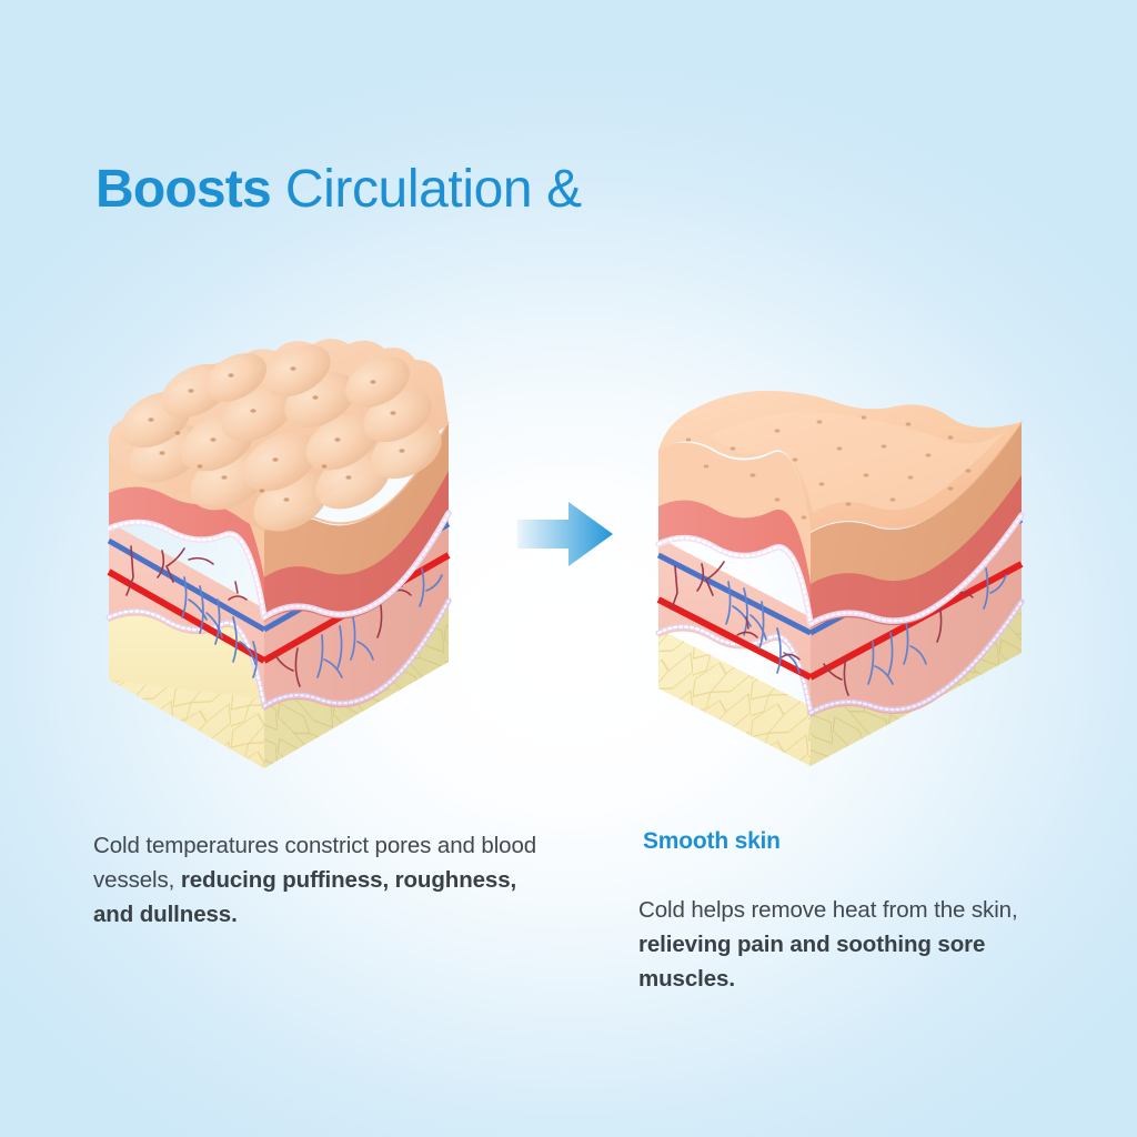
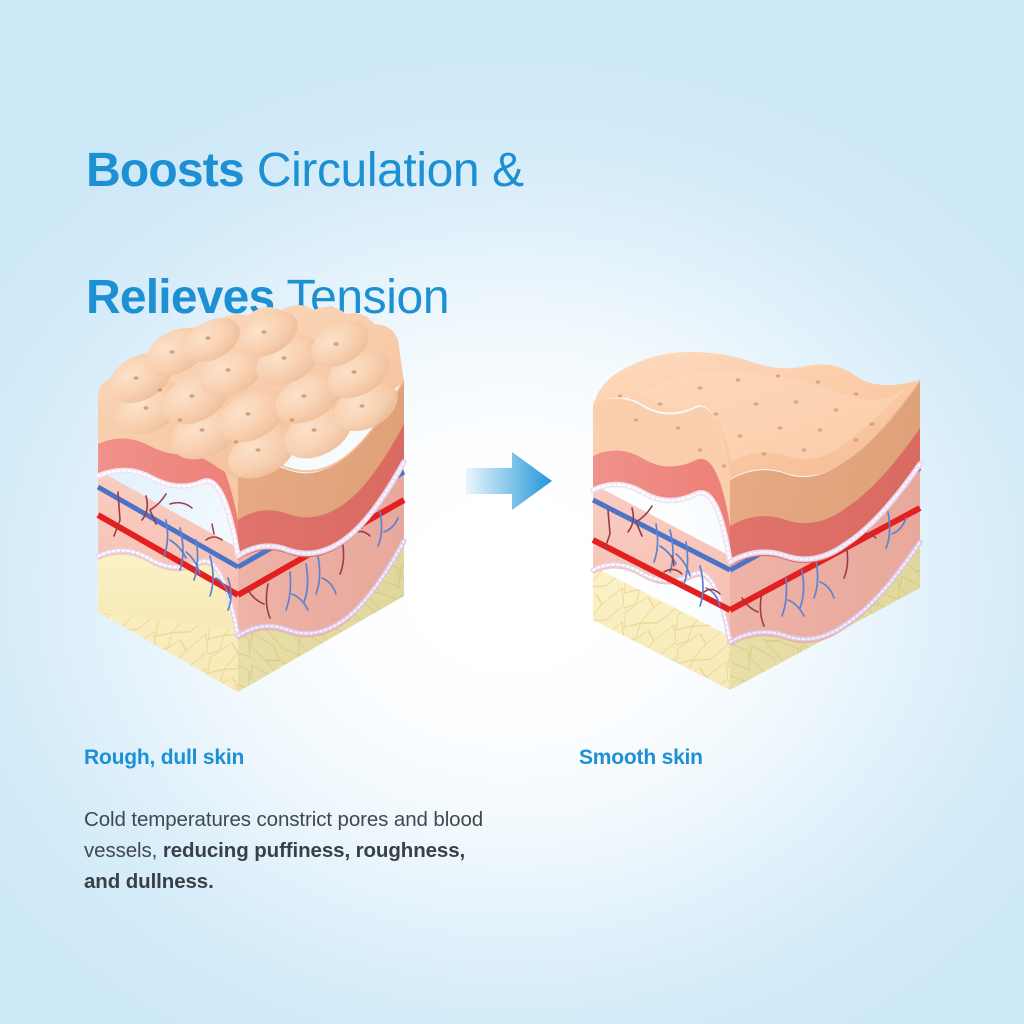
  Boosts Circulation &
+ Relieves Tension
+ Rough, dull skin
  Cold temperatures constrict pores and blood vessels, reducing puffiness, roughness, and dullness.
  Smooth skin
- Cold helps remove heat from the skin, relieving pain and soothing sore muscles.
